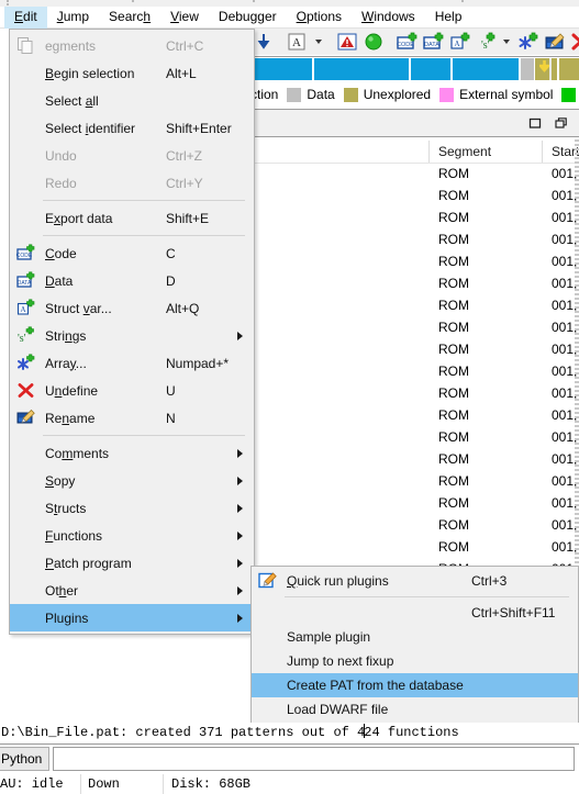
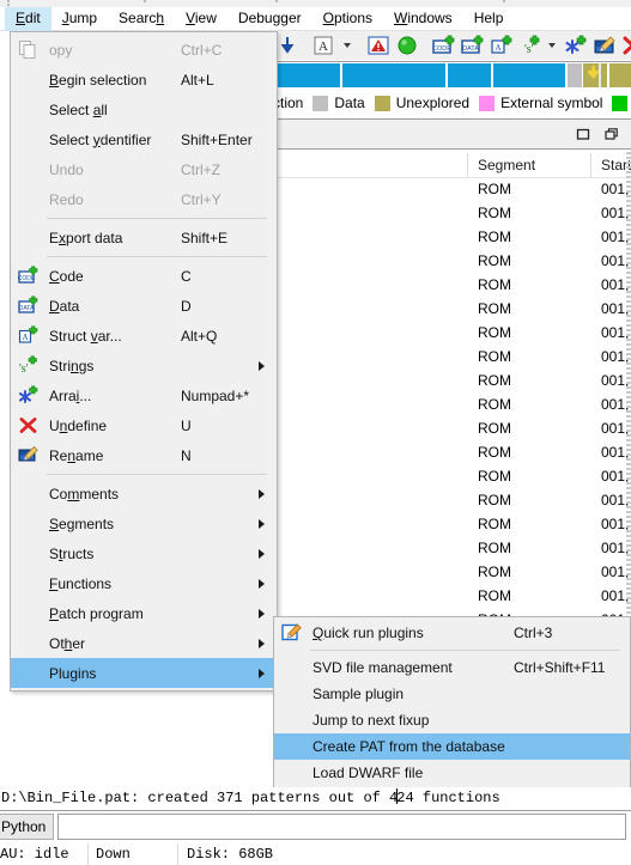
  Edit
  Jump
  Search
  View
  Debugger
  Options
  Windows
  Help
  A
  A
  's'
  tion
  Data
  Unexplored
  External symbol
  Segment
  Star
  ROM
  001
  ROM
  001
  ROM
  001
  ROM
  001
  ROM
  001
  ROM
  001
  ROM
  001
  ROM
  001
  ROM
  001
  ROM
  001
  ROM
  001
  ROM
  001
  ROM
  001
  ROM
  001
  ROM
  001
  ROM
  001
  ROM
  001
  ROM
  001
- egments
+ opy
  Ctrl+C
  Begin selection
  Alt+L
  Select all
- Select identifier
+ Select ydentifier
  Shift+Enter
  Undo
  Ctrl+Z
  Redo
  Ctrl+Y
  Export data
  Shift+E
  Code
  C
  Data
  D
  A
  Struct var...
  Alt+Q
  's'
  Strings
- Array...
+ Arrai...
  Numpad+*
  Undefine
  U
  Rename
  N
  Comments
- Sopy
+ Segments
  Structs
  Functions
  Patch program
  Other
  Plugins
  Quick run plugins
  Ctrl+3
+ SVD file management
  Ctrl+Shift+F11
  Sample plugin
  Jump to next fixup
  Create PAT from the database
  Load DWARF file
  D:\Bin_File.pat: created 371 patterns out of 424 functions
  Python
  AU: idle
  Down
  Disk: 68GB
